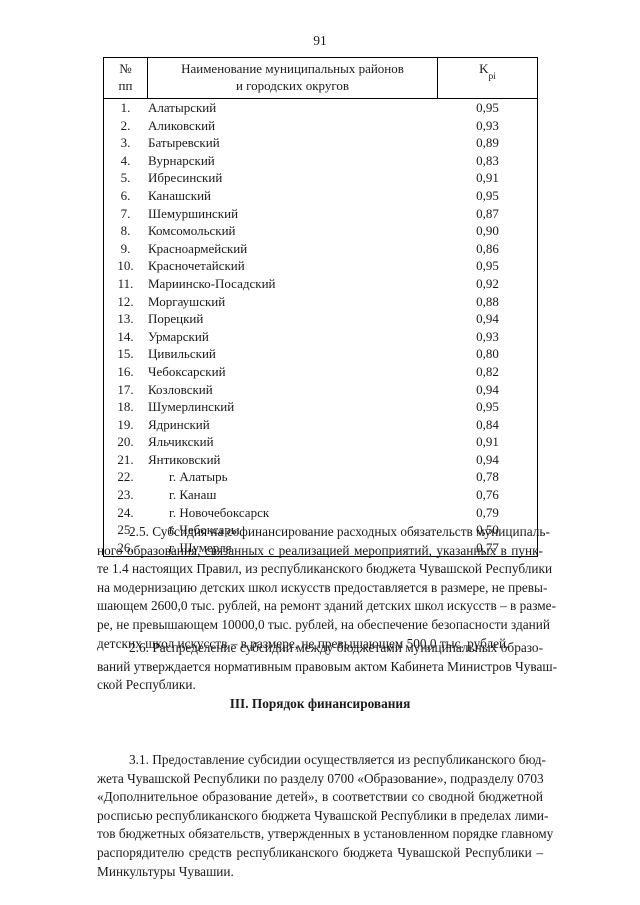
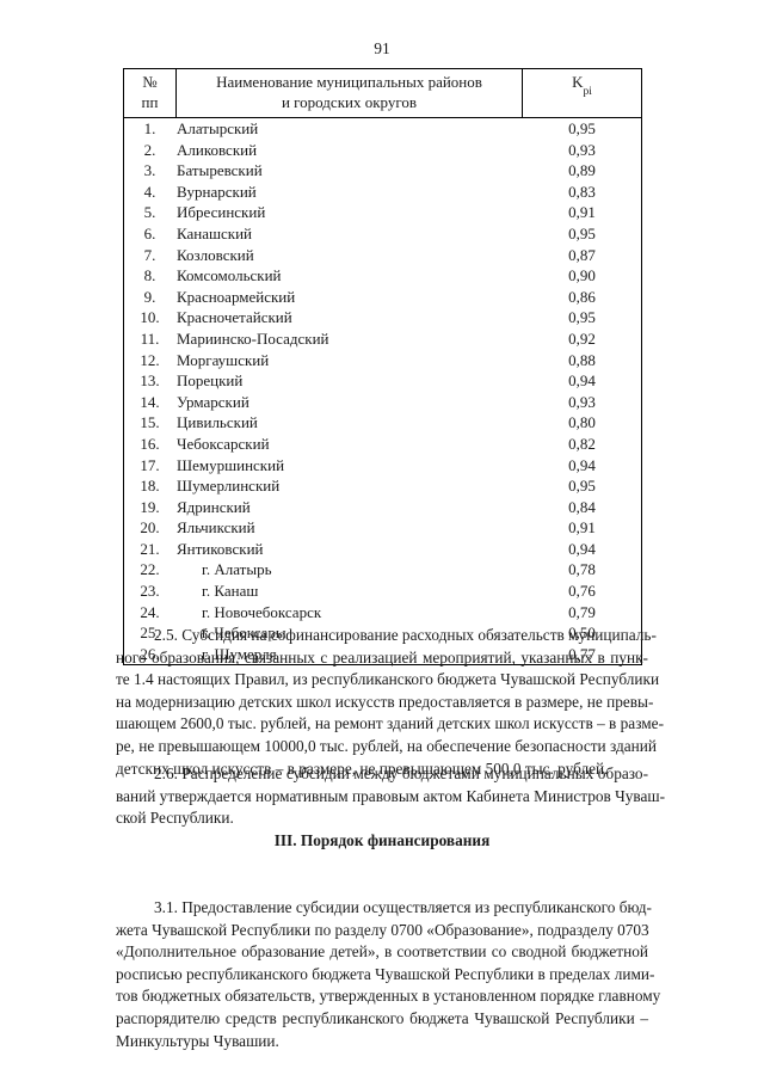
  91
  № пп	Наименование муниципальных районов и городских округов	Kpi
  1.	Алатырский	0,95
  2.	Аликовский	0,93
  3.	Батыревский	0,89
  4.	Вурнарский	0,83
  5.	Ибресинский	0,91
  6.	Канашский	0,95
- 7.	Шемуршинский	0,87
+ 7.	Козловский	0,87
  8.	Комсомольский	0,90
  9.	Красноармейский	0,86
  10.	Красночетайский	0,95
  11.	Мариинско-Посадский	0,92
  12.	Моргаушский	0,88
  13.	Порецкий	0,94
  14.	Урмарский	0,93
  15.	Цивильский	0,80
  16.	Чебоксарский	0,82
- 17.	Козловский	0,94
+ 17.	Шемуршинский	0,94
  18.	Шумерлинский	0,95
  19.	Ядринский	0,84
  20.	Яльчикский	0,91
  21.	Янтиковский	0,94
  22.	г. Алатырь	0,78
  23.	г. Канаш	0,76
  24.	г. Новочебоксарск	0,79
  25.	г. Чебоксары	0,50
  26.	г. Шумерля	0,77
  2.5. Субсидия на софинансирование расходных обязательств муниципаль-
  ного образования, связанных с реализацией мероприятий, указанных в пунк-
  те 1.4 настоящих Правил, из республиканского бюджета Чувашской Республики
  на модернизацию детских школ искусств предоставляется в размере, не превы-
  шающем 2600,0 тыс. рублей, на ремонт зданий детских школ искусств – в разме-
  ре, не превышающем 10000,0 тыс. рублей, на обеспечение безопасности зданий
  детских школ искусств – в размере, не превышающем 500,0 тыс. рублей.
  2.6. Распределение субсидии между бюджетами муниципальных образо-
  ваний утверждается нормативным правовым актом Кабинета Министров Чуваш-
  ской Республики.
  III. Порядок финансирования
  3.1. Предоставление субсидии осуществляется из республиканского бюд-
  жета Чувашской Республики по разделу 0700 «Образование», подразделу 0703
  «Дополнительное образование детей», в соответствии со сводной бюджетной
  росписью республиканского бюджета Чувашской Республики в пределах лими-
  тов бюджетных обязательств, утвержденных в установленном порядке главному
  распорядителю средств республиканского бюджета Чувашской Республики –
  Минкультуры Чувашии.
